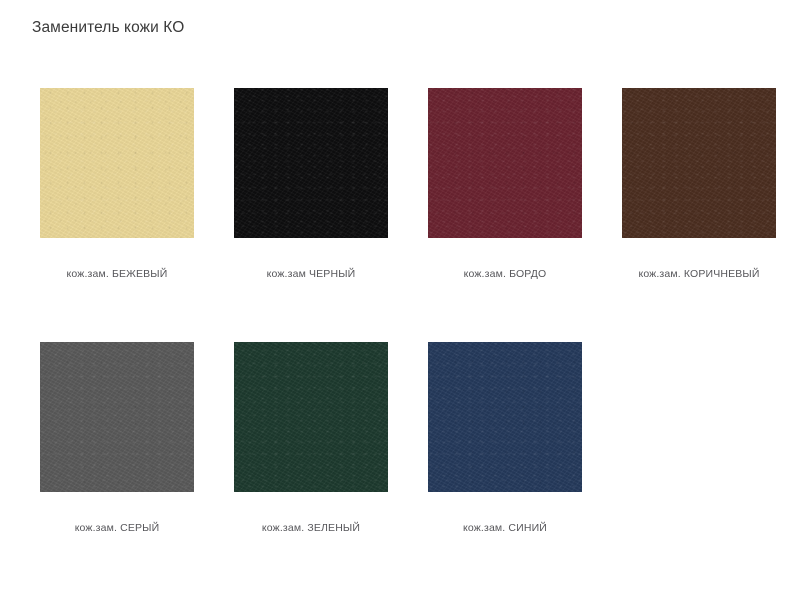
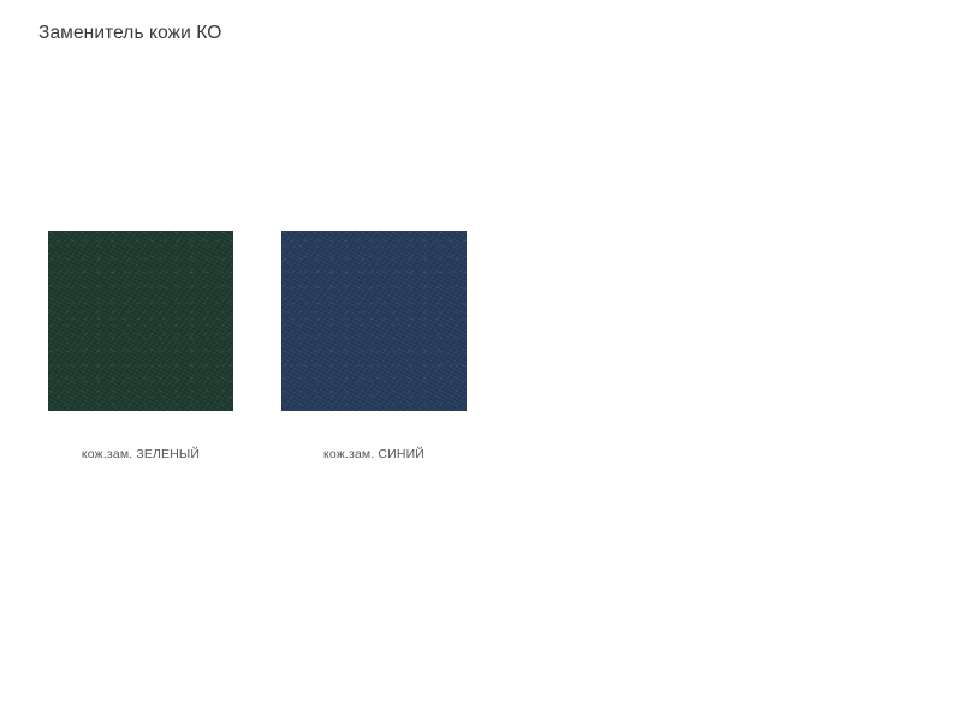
  Заменитель кожи КО
- кож.зам. БЕЖЕВЫЙ
- кож.зам ЧЕРНЫЙ
- кож.зам. БОРДО
- кож.зам. КОРИЧНЕВЫЙ
- кож.зам. СЕРЫЙ
  кож.зам. ЗЕЛЕНЫЙ
  кож.зам. СИНИЙ
